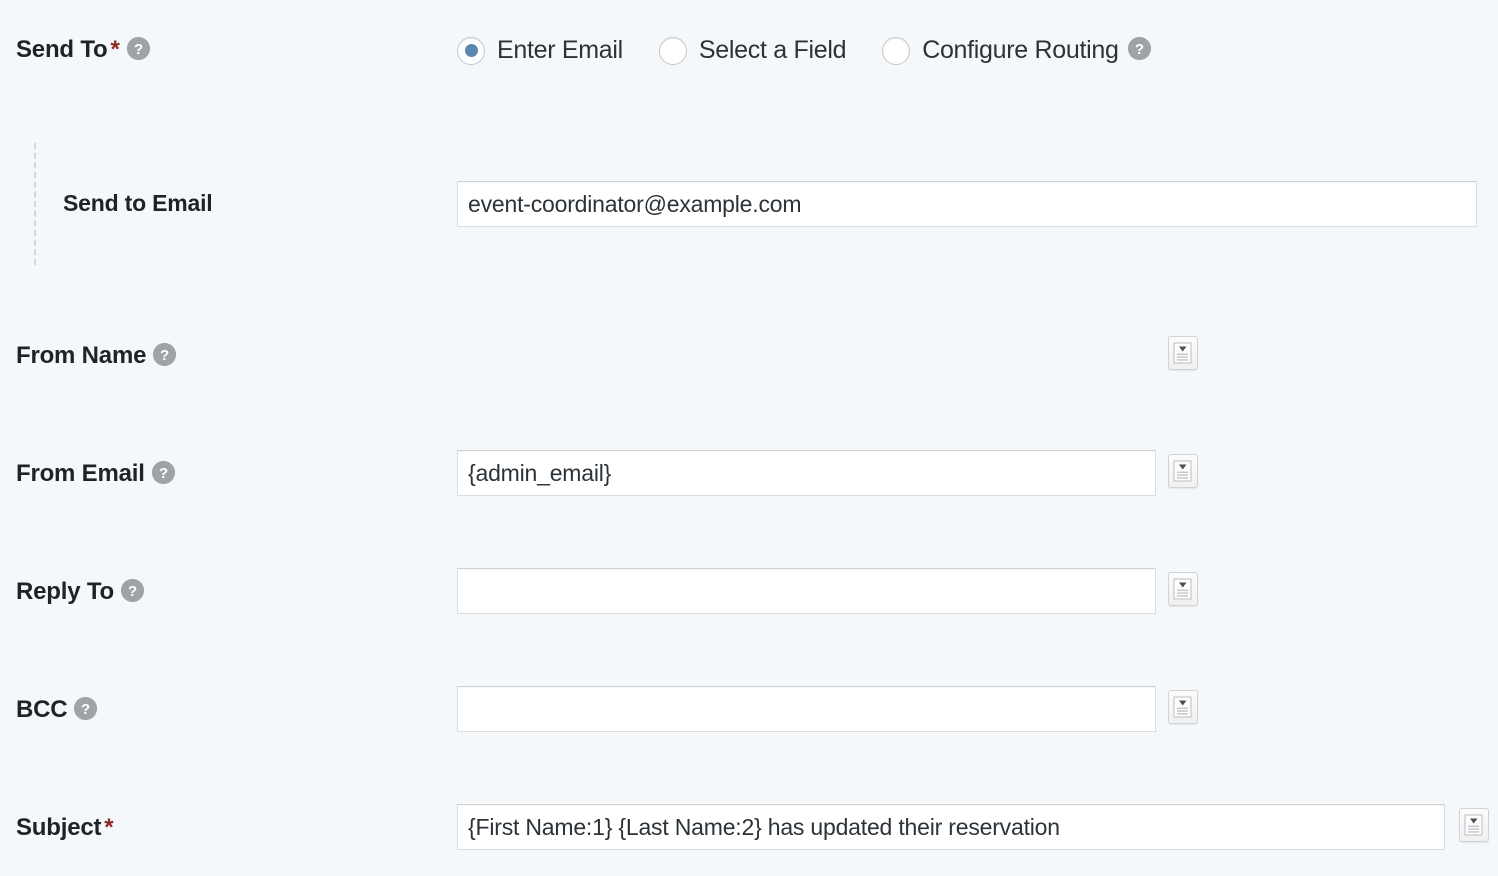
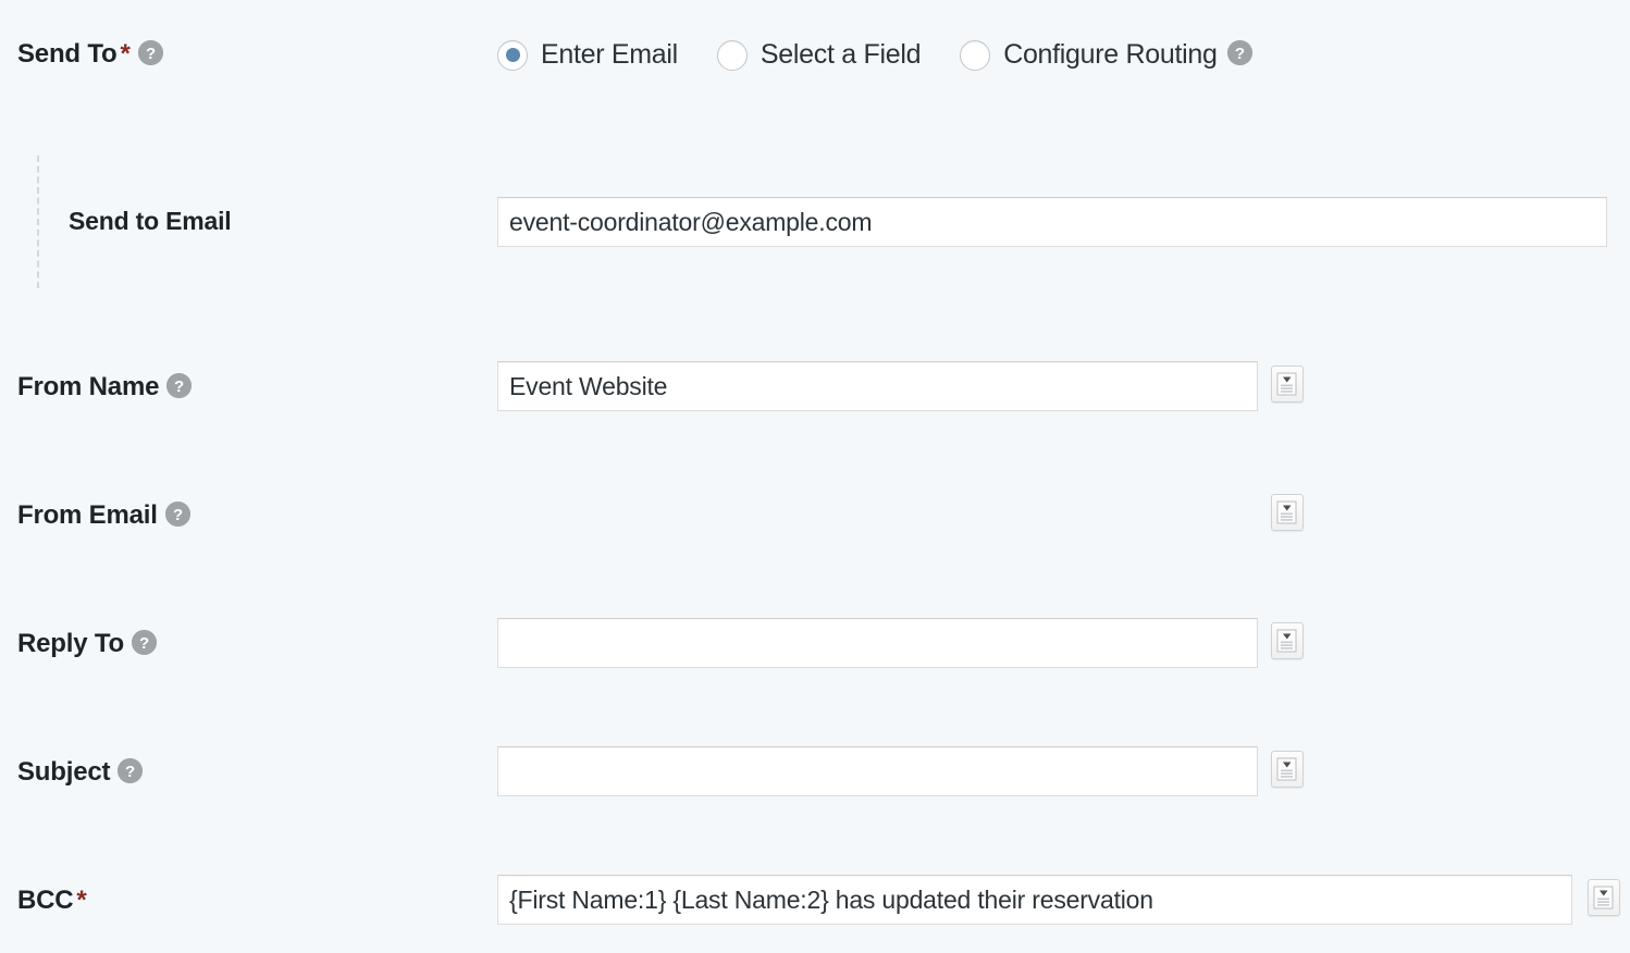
  Send To*
  ?
  Enter Email
  Select a Field
  Configure Routing
  ?
  Send to Email
  event-coordinator@example.com
  From Name
  ?
+ Event Website
  From Email
  ?
- {admin_email}
  Reply To
  ?
- BCC
+ Subject
  ?
- Subject*
+ BCC*
  {First Name:1} {Last Name:2} has updated their reservation
